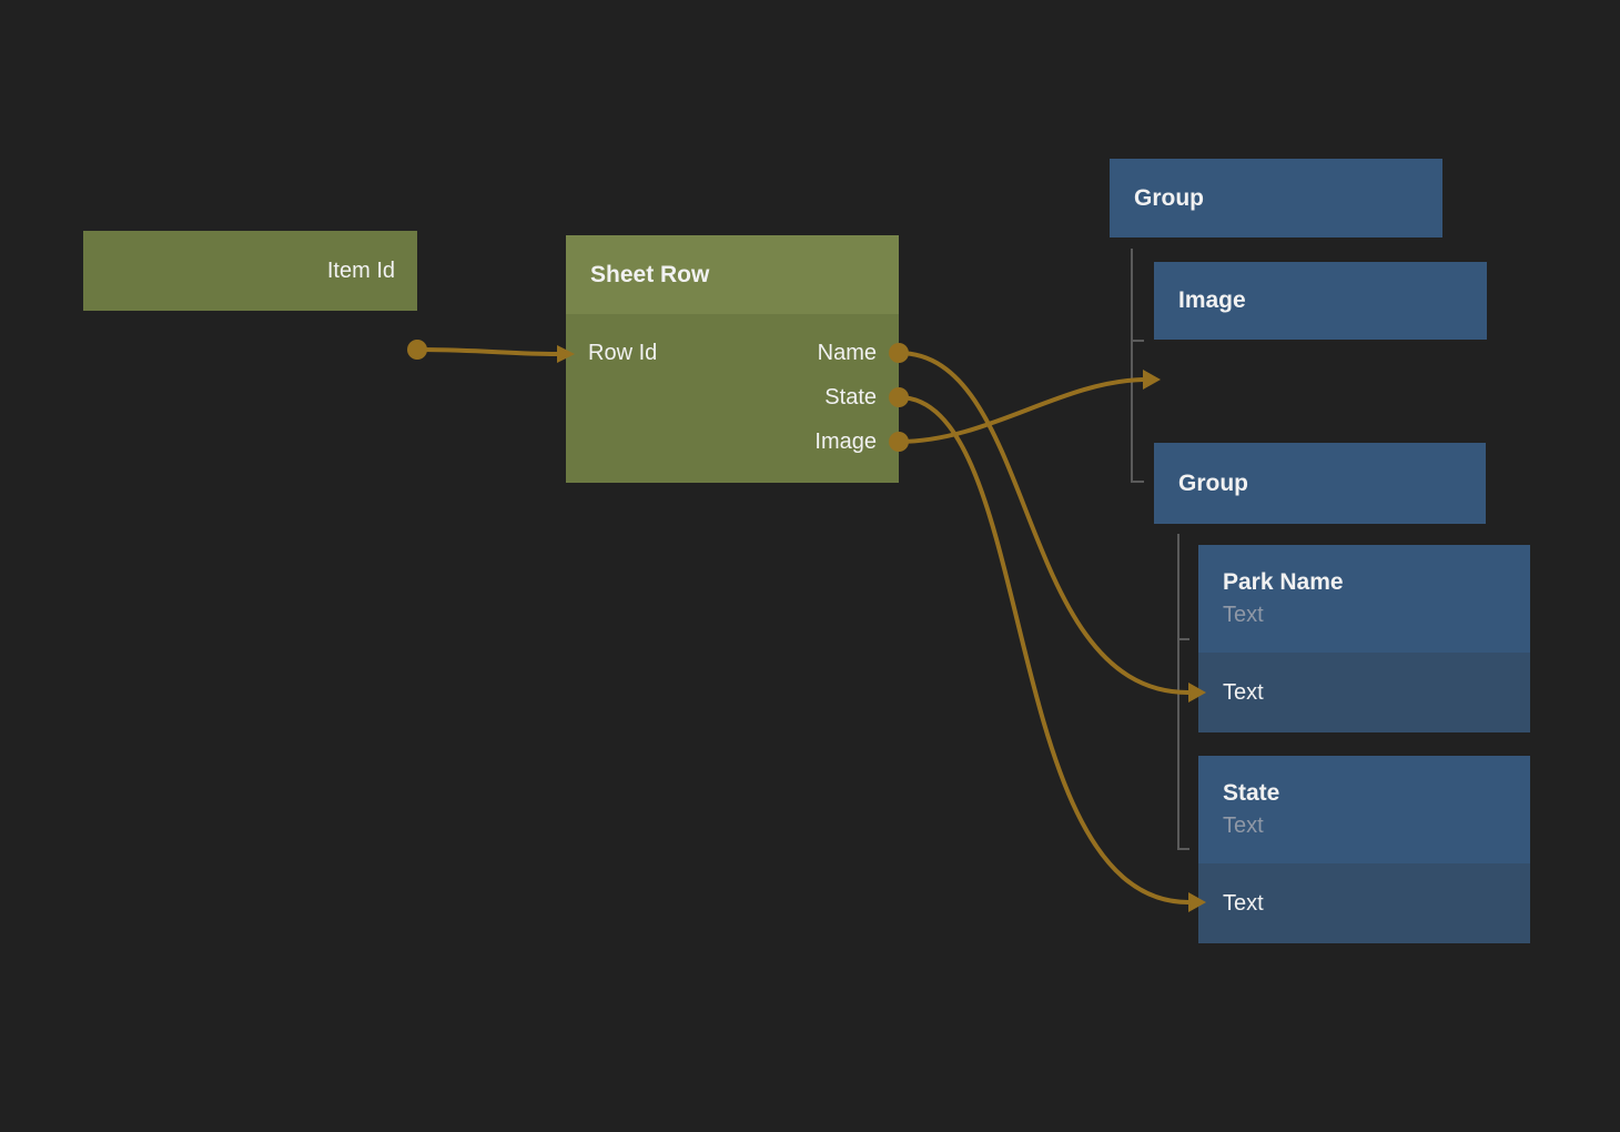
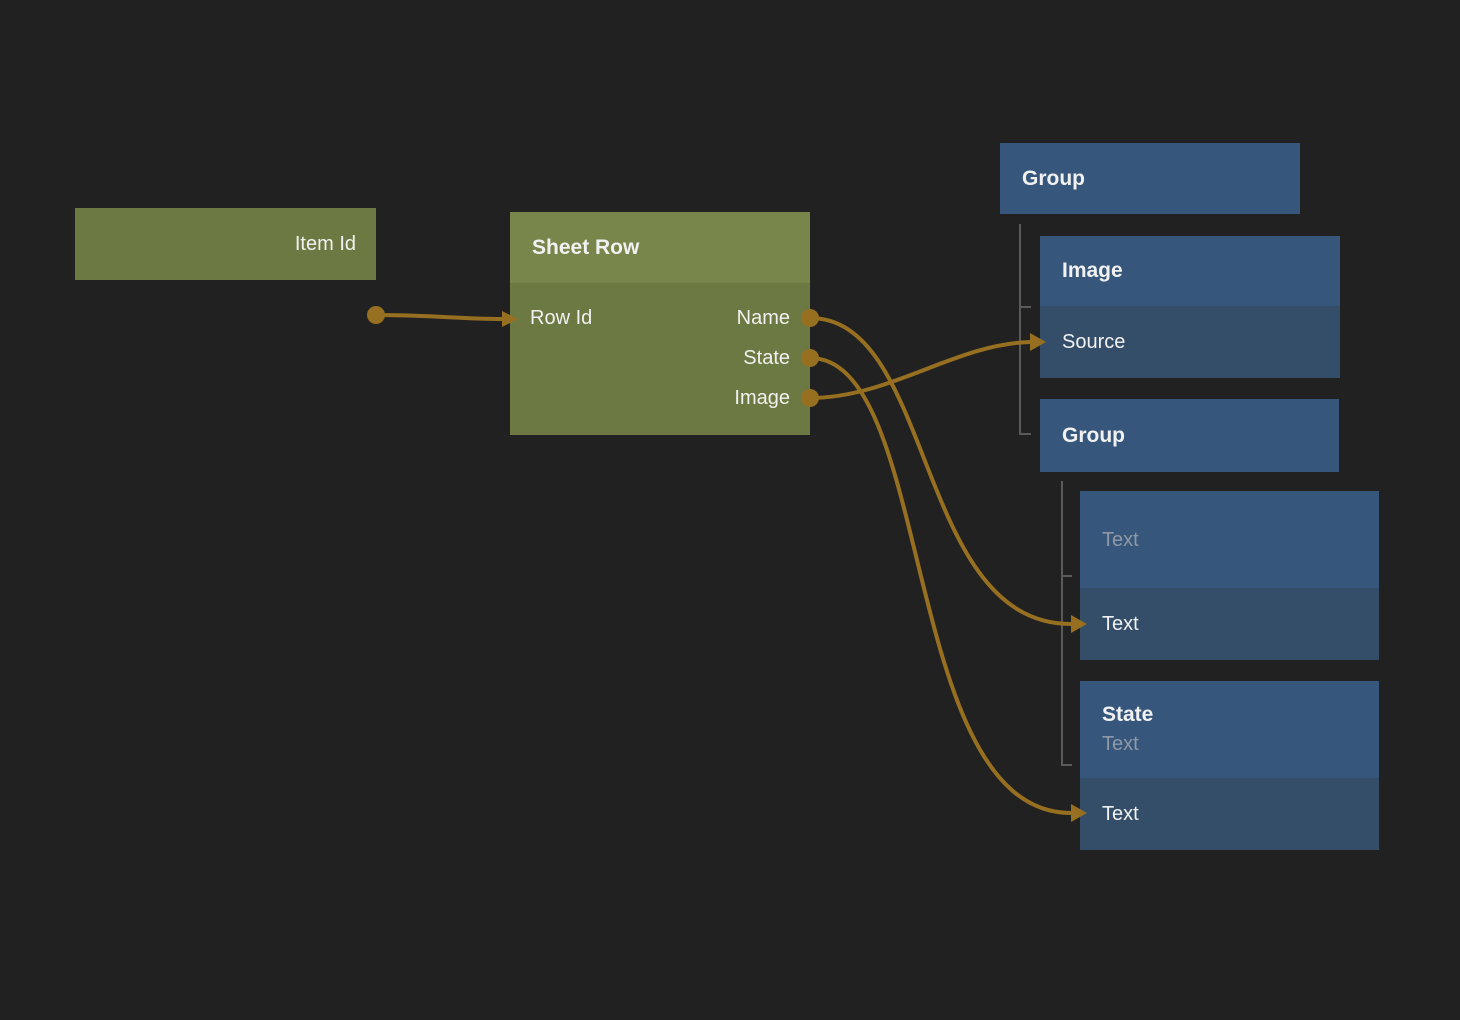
  Item Id
  Sheet Row
  Row Id
  Name
  State
  Image
  Group
  Image
+ Source
  Group
- Park Name
  Text
  Text
  State
  Text
  Text
